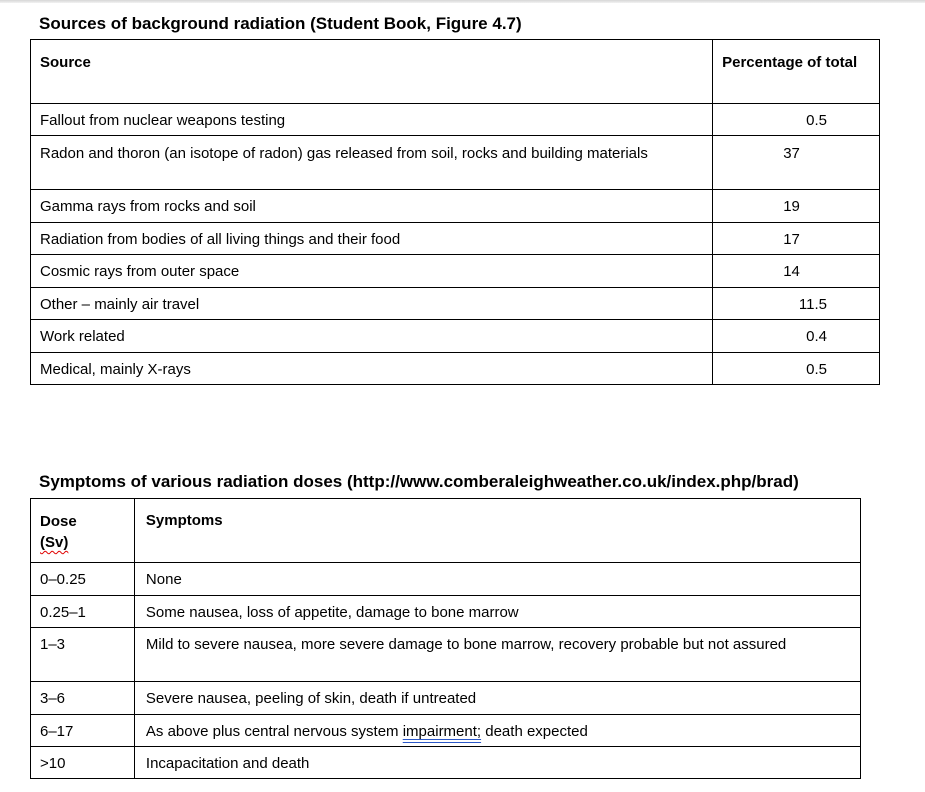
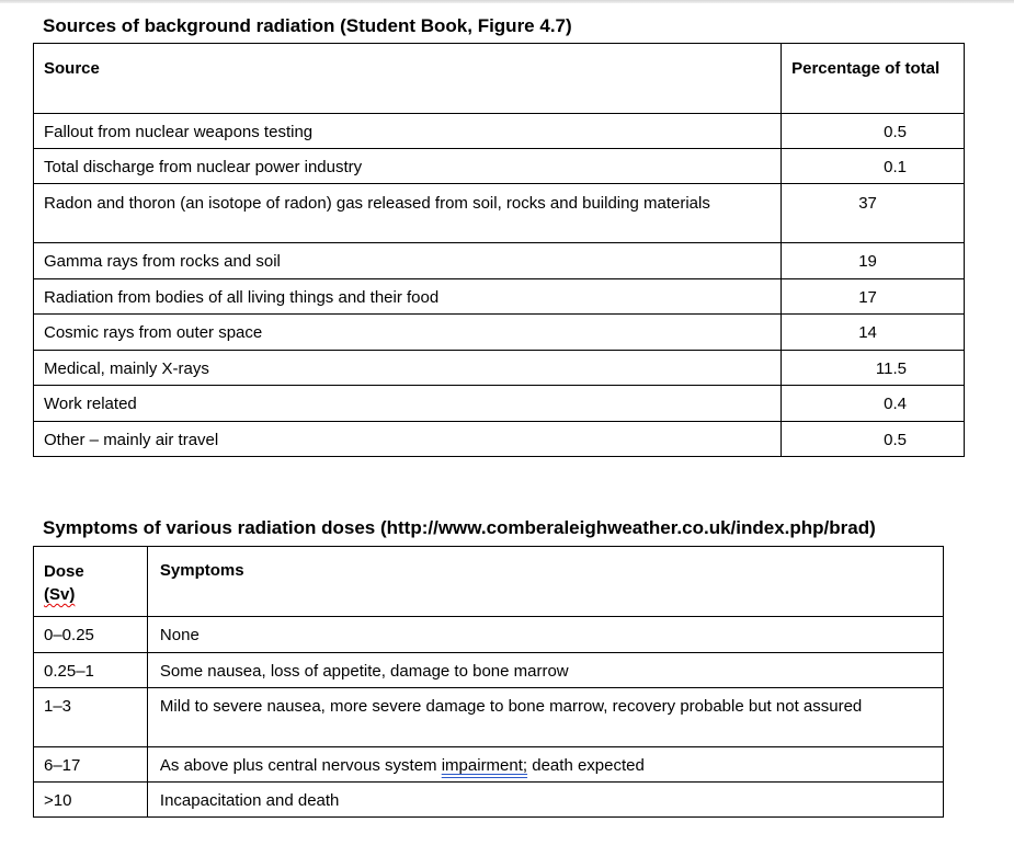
  Sources of background radiation (Student Book, Figure 4.7)
  Source	Percentage of total
  Fallout from nuclear weapons testing	0.5
+ Total discharge from nuclear power industry	0.1
  Radon and thoron (an isotope of radon) gas released from soil, rocks and building materials	37
  Gamma rays from rocks and soil	19
  Radiation from bodies of all living things and their food	17
  Cosmic rays from outer space	14
- Other – mainly air travel	11.5
+ Medical, mainly X-rays	11.5
  Work related	0.4
- Medical, mainly X-rays	0.5
+ Other – mainly air travel	0.5
  Symptoms of various radiation doses (http://www.comberaleighweather.co.uk/index.php/brad)
  Dose (Sv)	Symptoms
  0–0.25	None
  0.25–1	Some nausea, loss of appetite, damage to bone marrow
  1–3	Mild to severe nausea, more severe damage to bone marrow, recovery probable but not assured
- 3–6	Severe nausea, peeling of skin, death if untreated
  6–17	As above plus central nervous system impairment; death expected
  >10	Incapacitation and death
